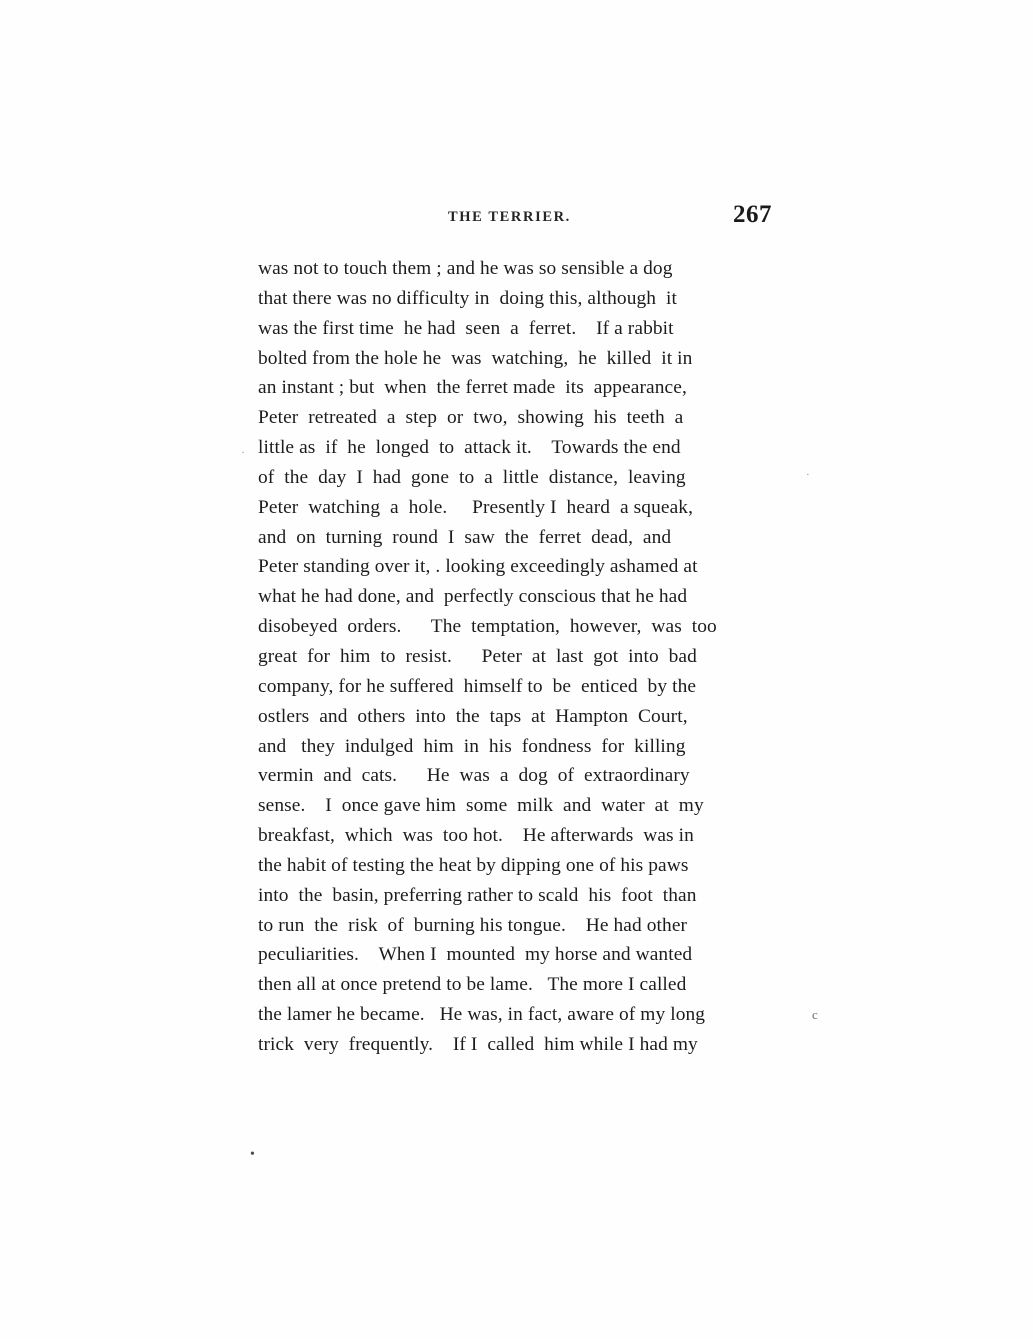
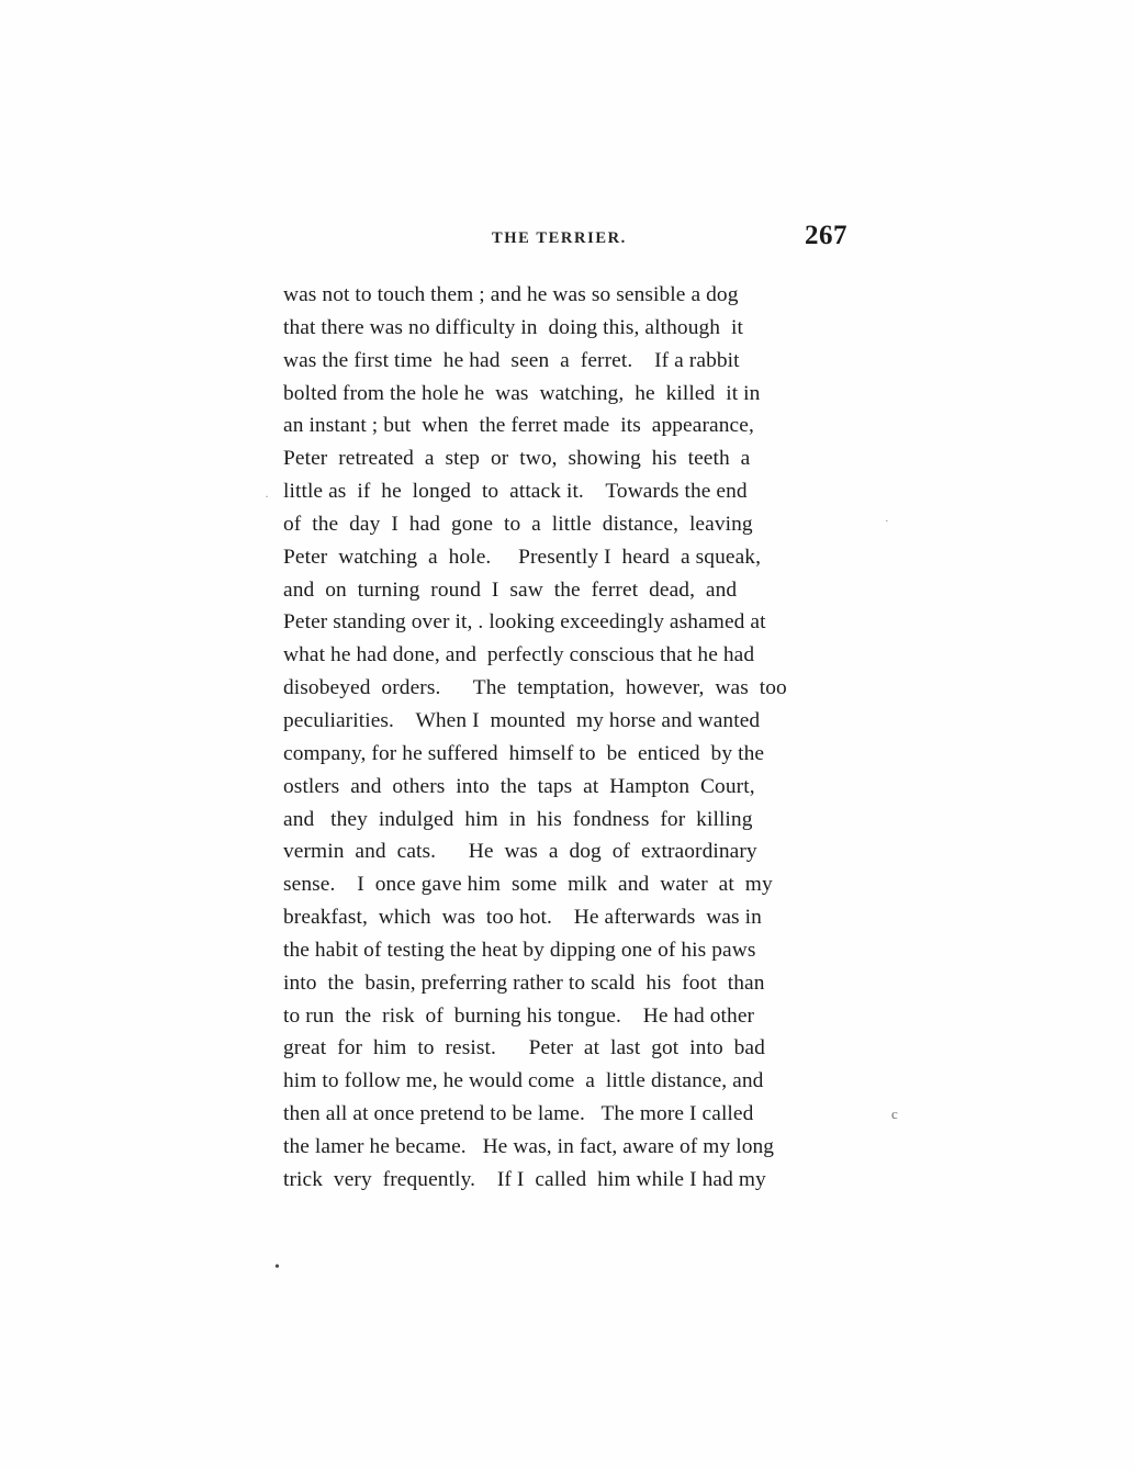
  THE TERRIER.
  267
  was not to touch them ; and he was so sensible a dog
  that there was no difficulty in doing this, although it
  was the first time he had seen a ferret. If a rabbit
  bolted from the hole he was watching, he killed it in
  an instant ; but when the ferret made its appearance,
  Peter retreated a step or two, showing his teeth a
  little as if he longed to attack it. Towards the end
  of the day I had gone to a little distance, leaving
  Peter watching a hole. Presently I heard a squeak,
  and on turning round I saw the ferret dead, and
  Peter standing over it, . looking exceedingly ashamed at
  what he had done, and perfectly conscious that he had
  disobeyed orders. The temptation, however, was too
- great for him to resist. Peter at last got into bad
+ peculiarities. When I mounted my horse and wanted
  company, for he suffered himself to be enticed by the
  ostlers and others into the taps at Hampton Court,
  and they indulged him in his fondness for killing
  vermin and cats. He was a dog of extraordinary
  sense. I once gave him some milk and water at my
  breakfast, which was too hot. He afterwards was in
  the habit of testing the heat by dipping one of his paws
  into the basin, preferring rather to scald his foot than
  to run the risk of burning his tongue. He had other
- peculiarities. When I mounted my horse and wanted
+ great for him to resist. Peter at last got into bad
+ him to follow me, he would come a little distance, and
  then all at once pretend to be lame. The more I called
  the lamer he became. He was, in fact, aware of my long
  trick very frequently. If I called him while I had my
  ·
  ·
  c
  •
